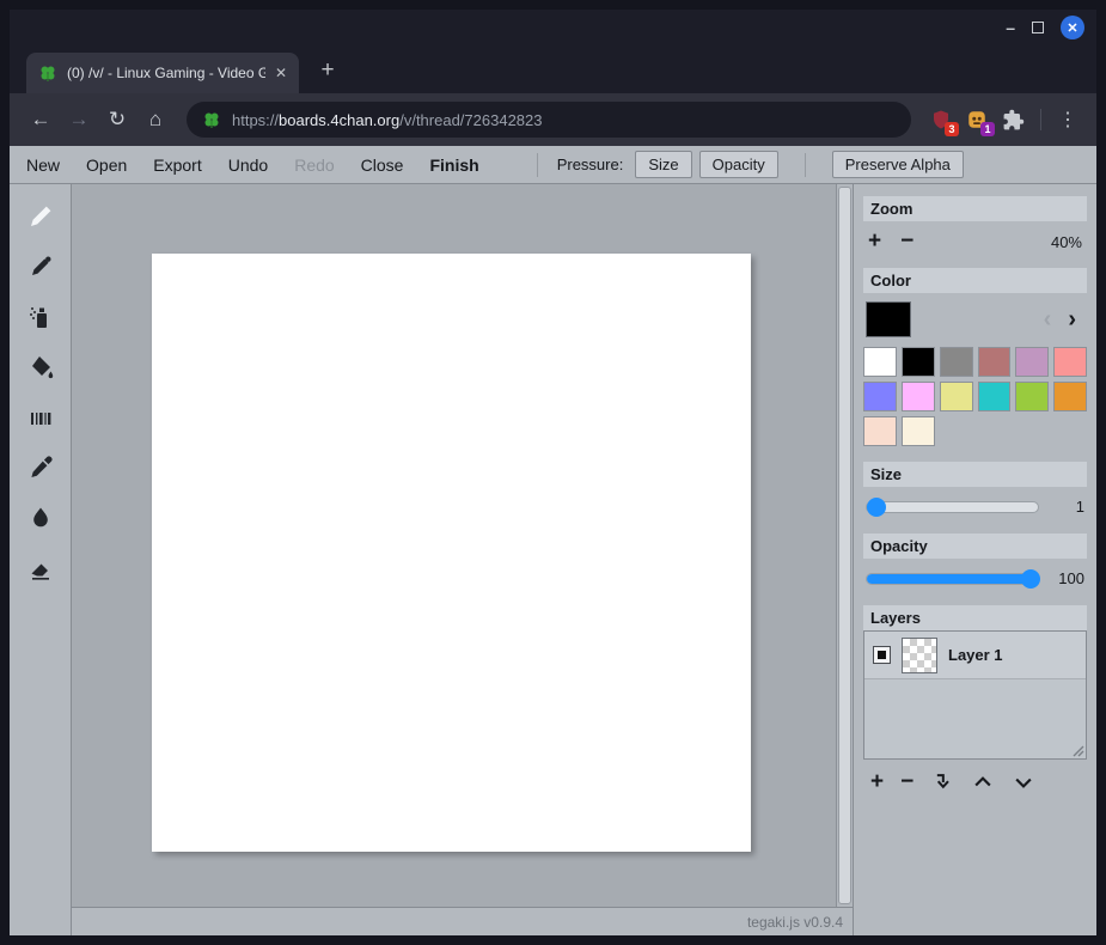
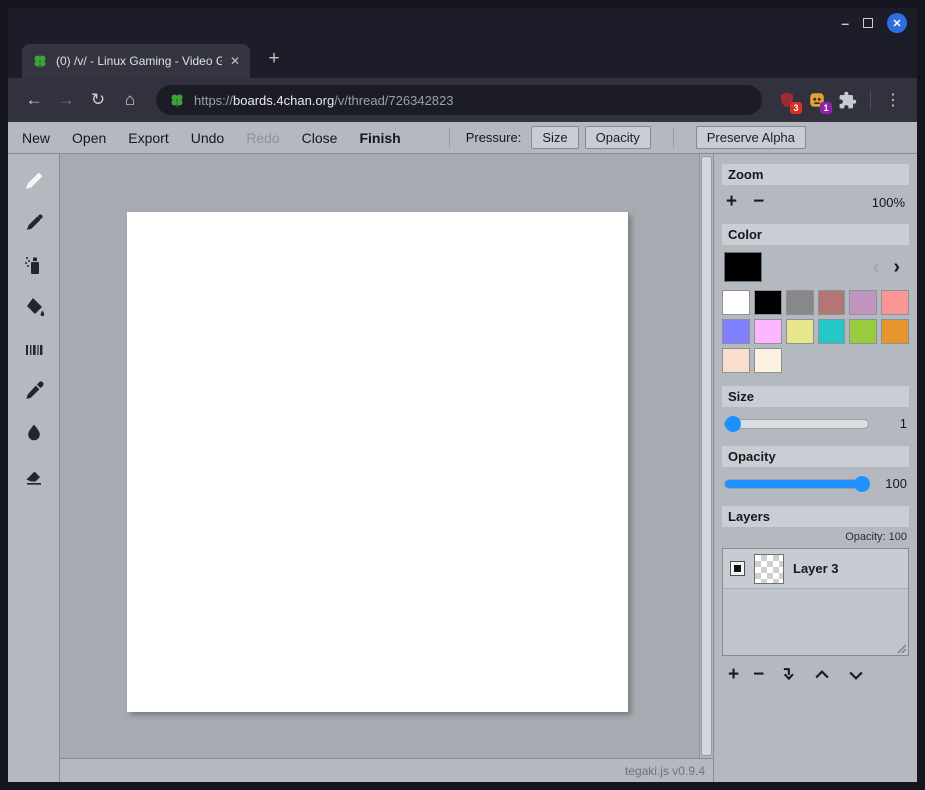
  –
  ✕
  (0) /v/ - Linux Gaming - Video G
  ✕
  +
  ←
  →
  ↻
  ⌂
  https://boards.4chan.org/v/thread/726342823
  3
  1
  ⋮
  New
  Open
  Export
  Undo
  Redo
  Close
  Finish
  Pressure:
  Size
  Opacity
  Preserve Alpha
  tegaki.js v0.9.4
  Zoom
  +
  −
- 40%
+ 100%
  Color
  ›
  Size
  1
  Opacity
  100
  Layers
+ Opacity: 100
- Layer 1
+ Layer 3
  +
  −
